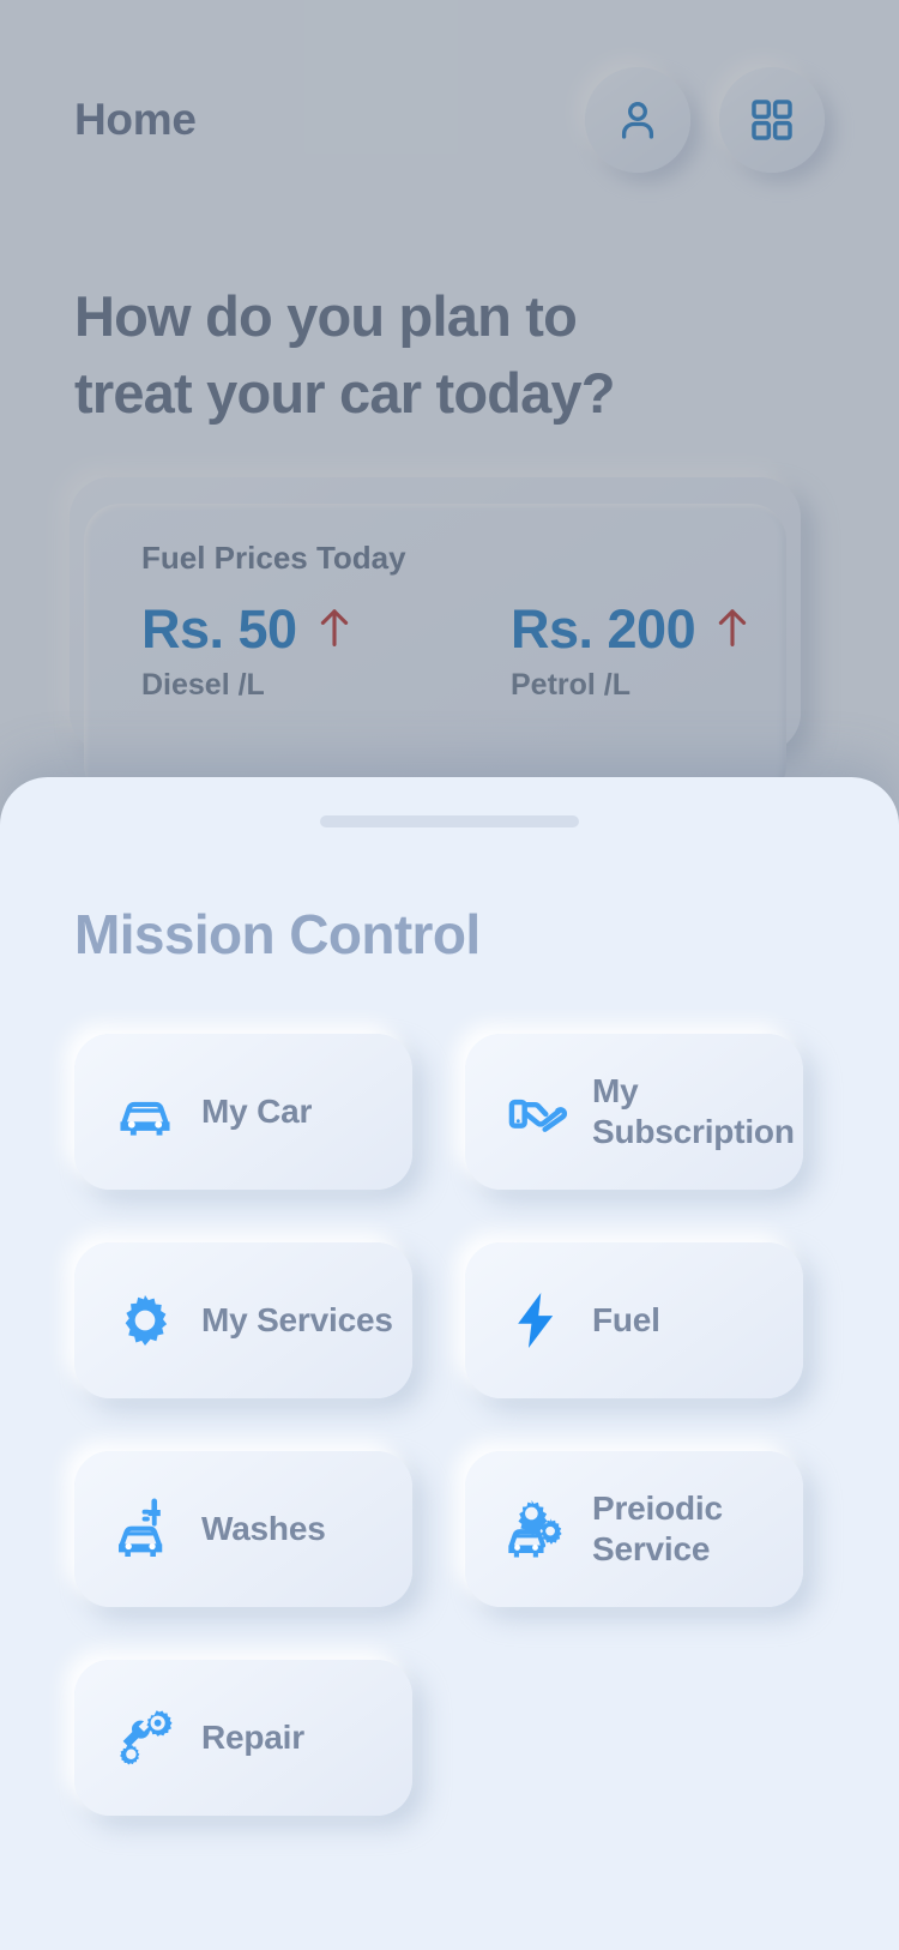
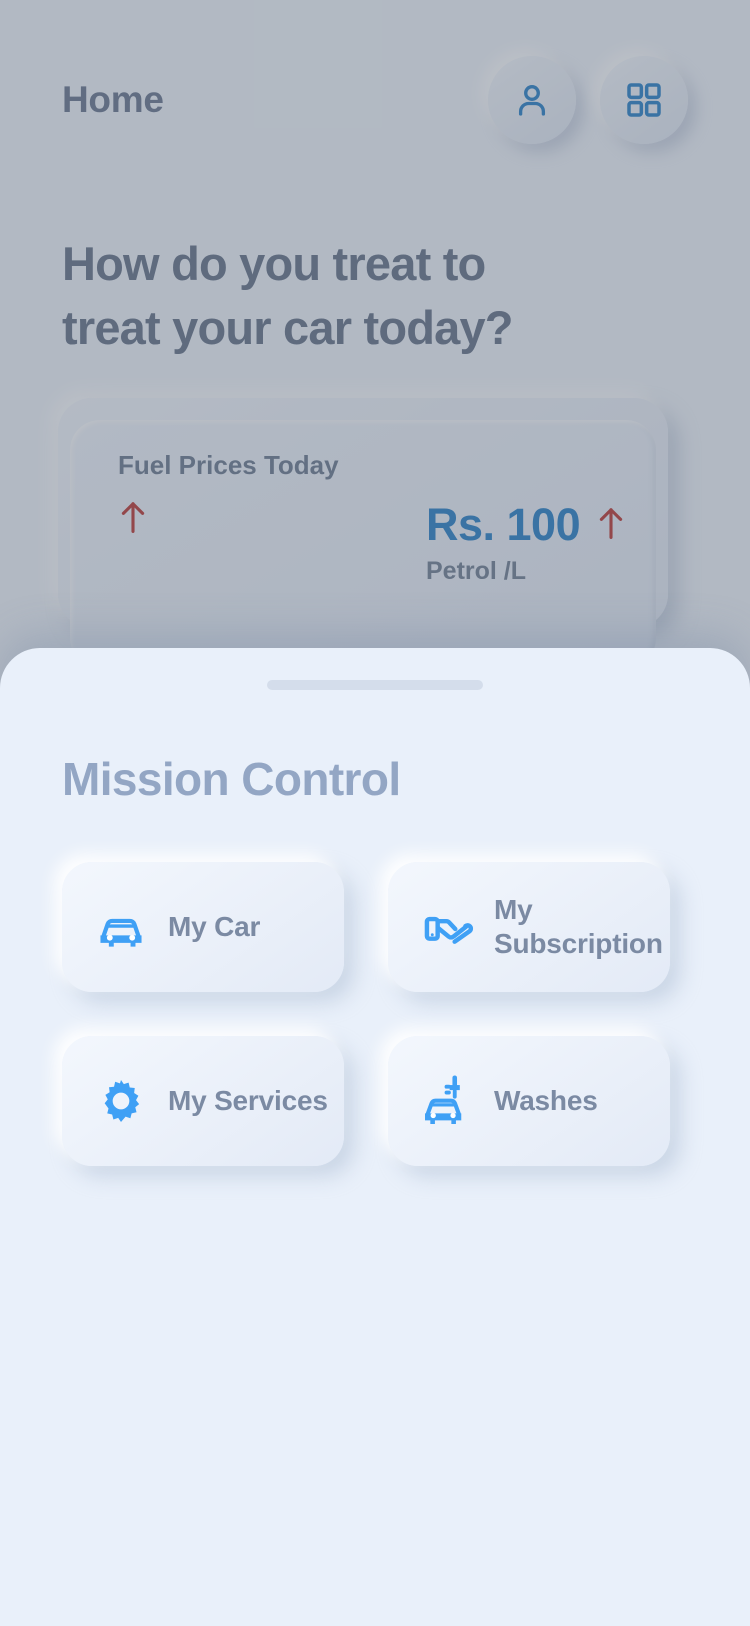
  Home
- How do you plan to
+ How do you treat to
  treat your car today?
  Fuel Prices Today
- Rs. 50
- Diesel /L
- Rs. 200
+ Rs. 100
  Petrol /L
  Mission Control
  My Car
  My Subscription
  My Services
- Fuel
  Washes
- Preiodic Service
- Repair
